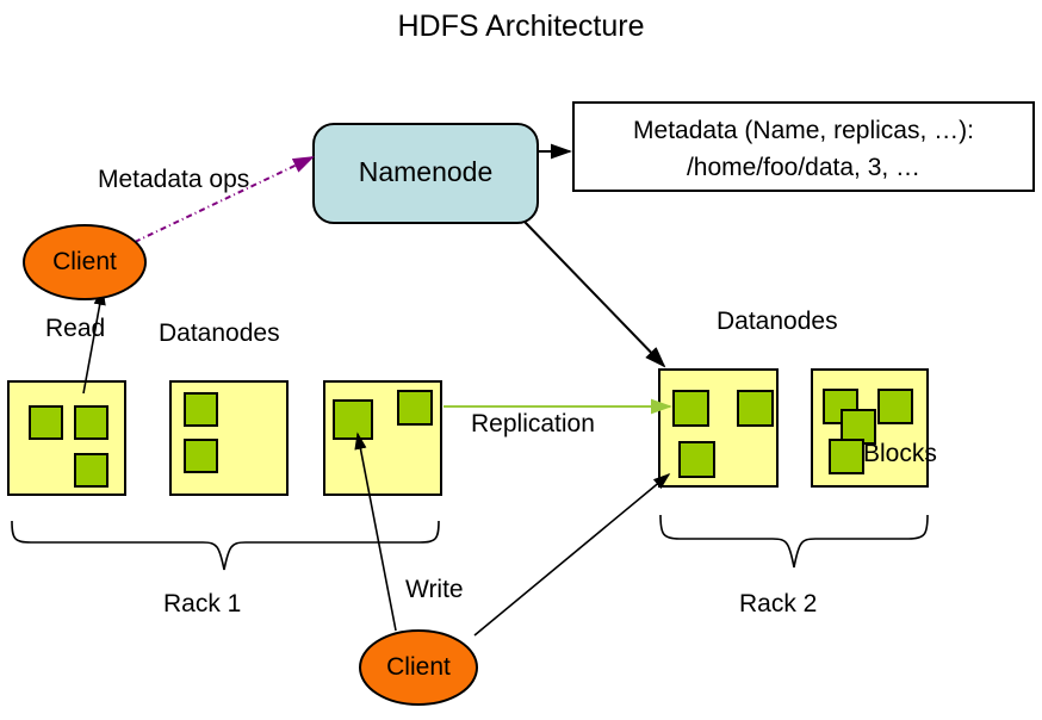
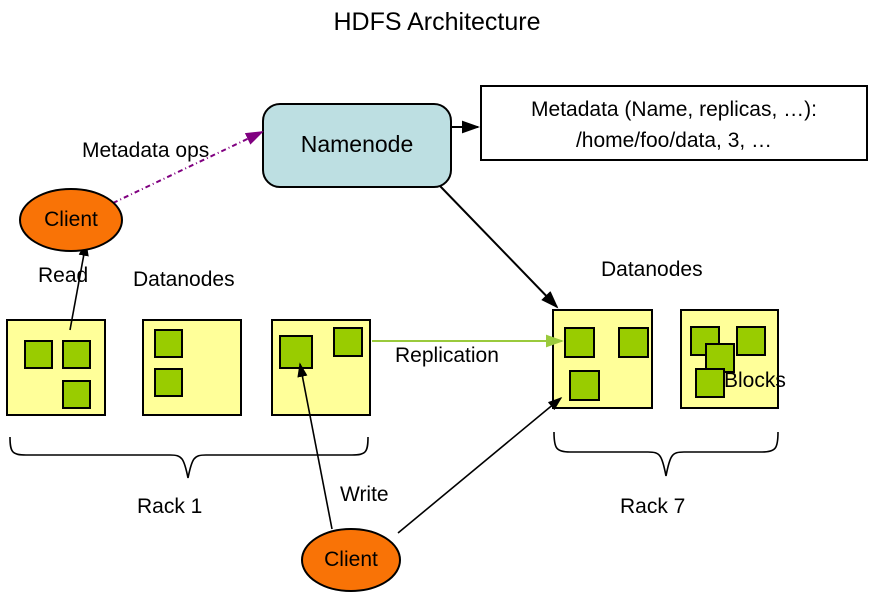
  HDFS Architecture
  Namenode
  Metadata (Name, replicas, …):
  /home/foo/data, 3, …
  Client
  Client
  Metadata ops
  Replication
  Read
  Write
  Blocks
  Datanodes
  Datanodes
  Rack 1
- Rack 2
+ Rack 7
